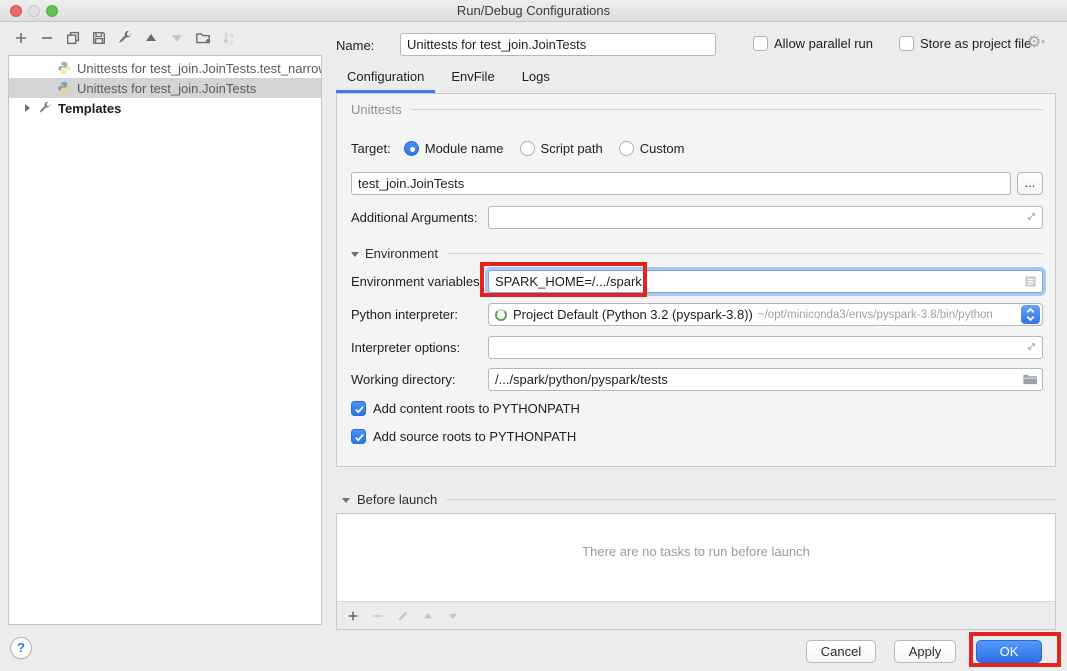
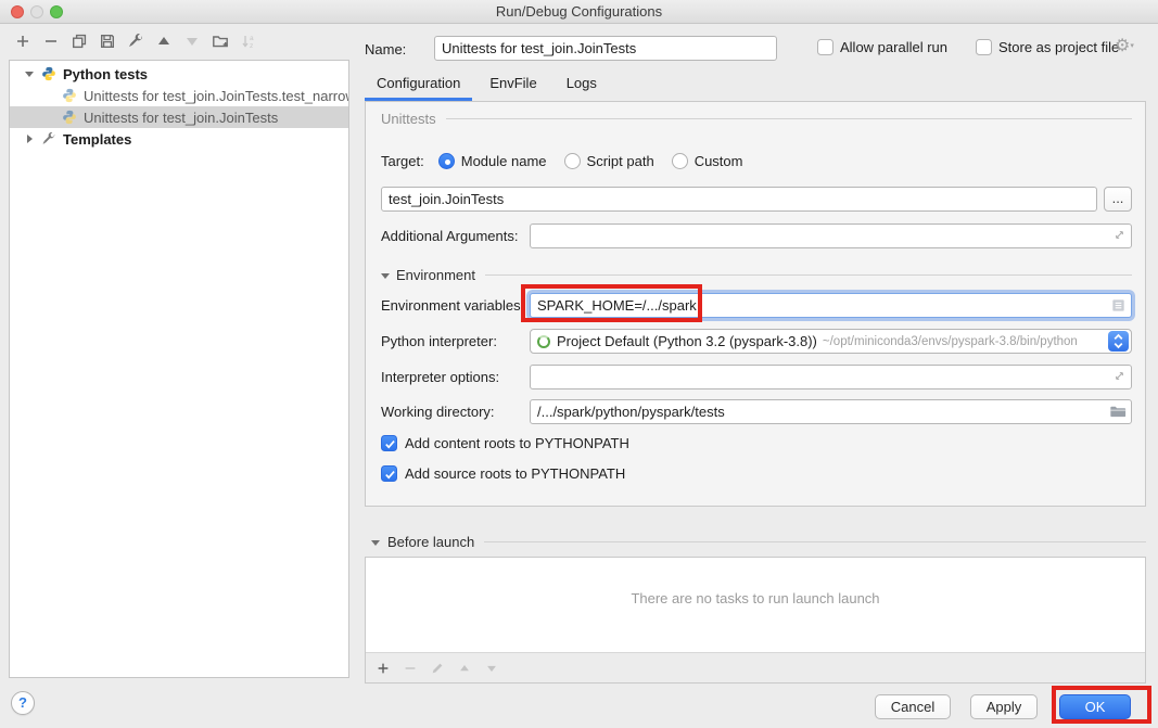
  Run/Debug Configurations
+ Python tests
  Unittests for test_join.JoinTests.test_narro
  Unittests for test_join.JoinTests
  Templates
  Name:
  Unittests for test_join.JoinTests
  Allow parallel run
  Store as project file
  Configuration
  EnvFile
  Logs
  Unittests
  Target:
  Module name
  Script path
  Custom
  test_join.JoinTests
  ...
  Additional Arguments:
  Environment
  Environment variables:
  SPARK_HOME=/.../spark
  Python interpreter:
  Project Default (Python 3.2 (pyspark-3.8))
  ~/opt/miniconda3/envs/pyspark-3.8/bin/python
  Interpreter options:
  Working directory:
  /.../spark/python/pyspark/tests
  Add content roots to PYTHONPATH
  Add source roots to PYTHONPATH
  Before launch
- There are no tasks to run before launch
+ There are no tasks to run launch launch
  ?
  Cancel
  Apply
  OK
